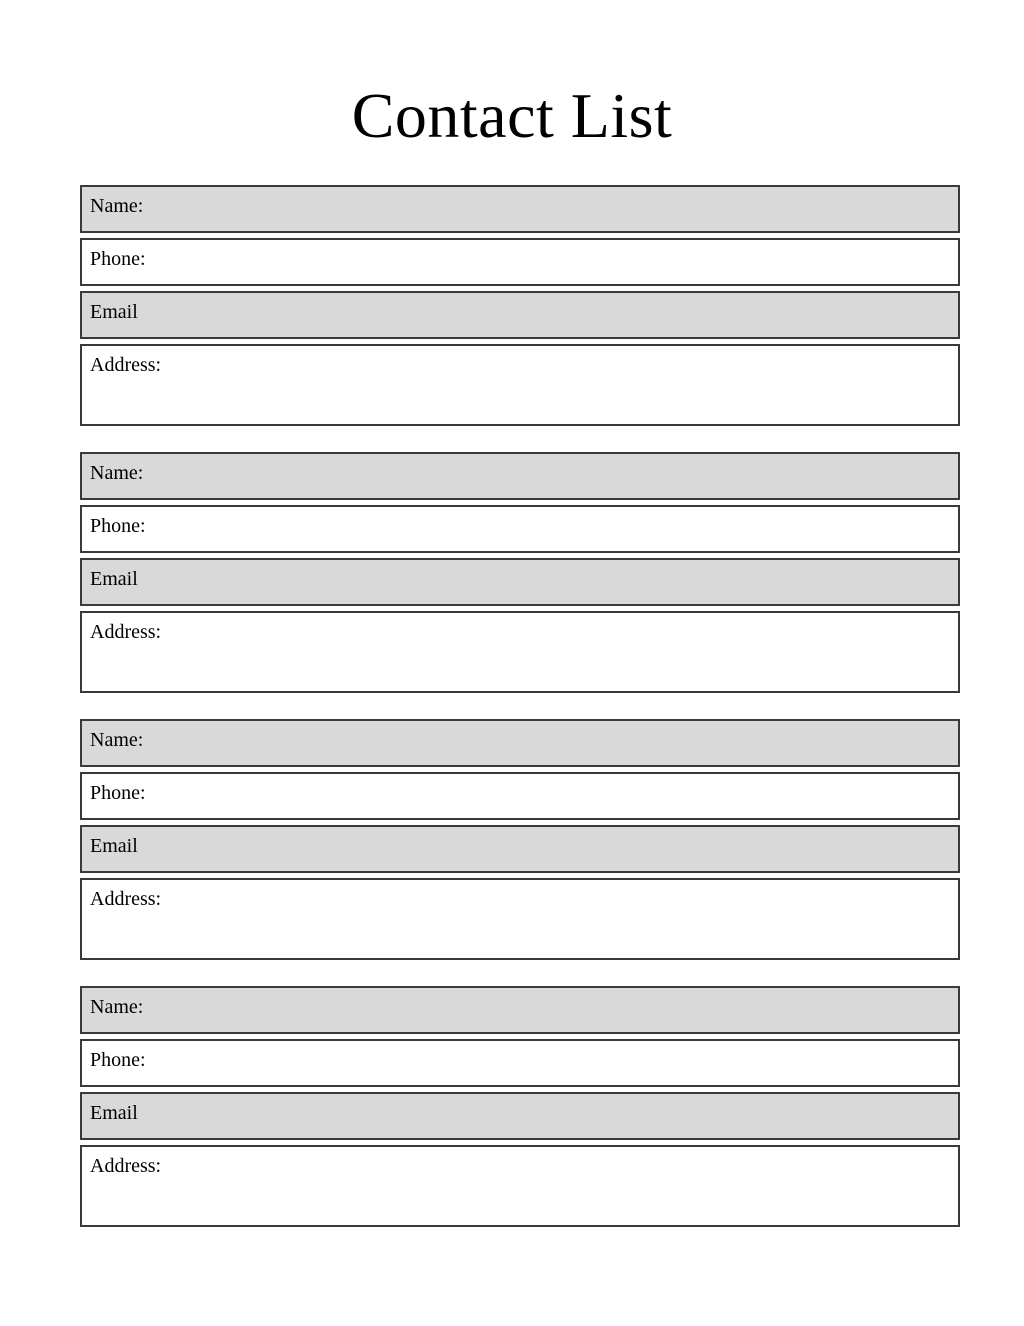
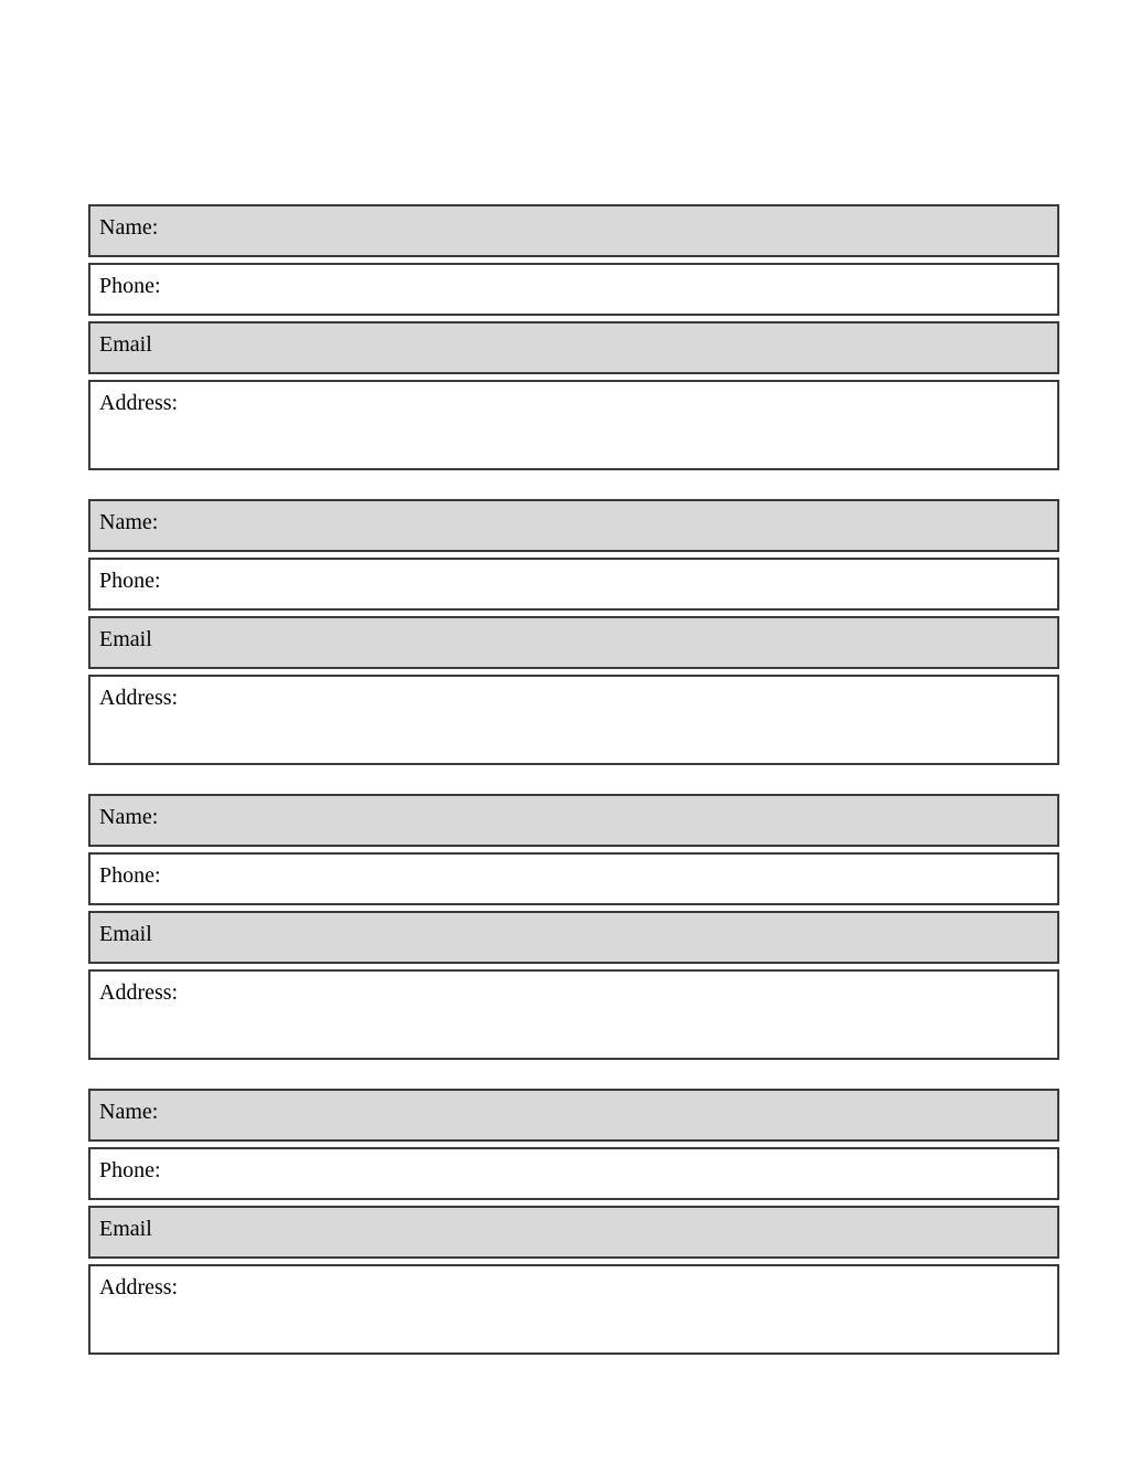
- Contact List
  Name:
  Phone:
  Email
  Address:
  Name:
  Phone:
  Email
  Address:
  Name:
  Phone:
  Email
  Address:
  Name:
  Phone:
  Email
  Address:
